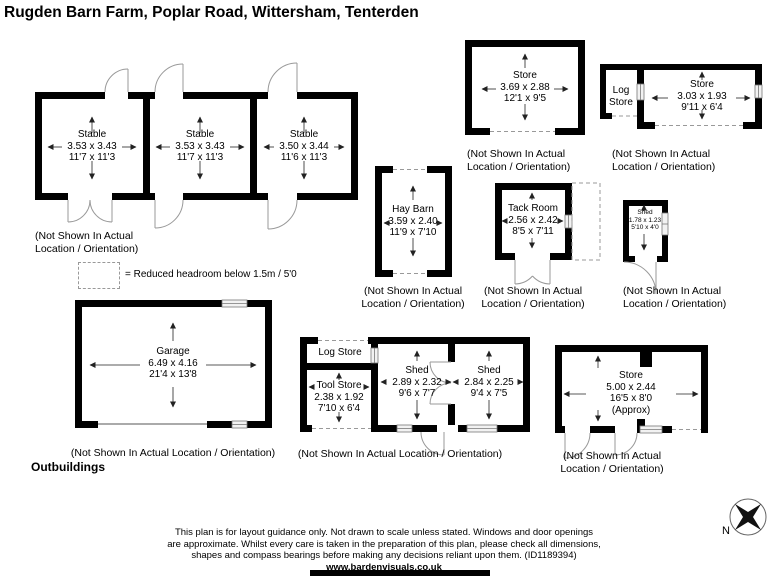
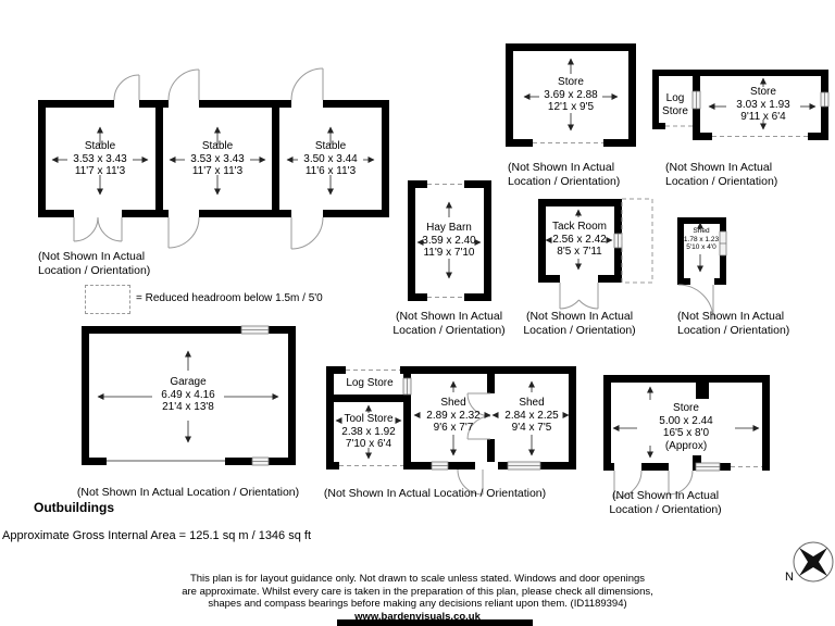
- Rugden Barn Farm, Poplar Road, Wittersham, Tenterden
  Stable
  3.53 x 3.43
  11'7 x 11'3
  Stable
  3.53 x 3.43
  11'7 x 11'3
  Stable
  3.50 x 3.44
  11'6 x 11'3
  Garage
  6.49 x 4.16
  21'4 x 13'8
  Store
  3.69 x 2.88
  12'1 x 9'5
  Log
  Store
  Store
  3.03 x 1.93
  9'11 x 6'4
  Hay Barn
  3.59 x 2.40
  11'9 x 7'10
  Tack Room
  2.56 x 2.42
  8'5 x 7'11
  Log Store
  Tool Store
  2.38 x 1.92
  7'10 x 6'4
  Shed
  2.89 x 2.32
  9'6 x 7'7
  Shed
  2.84 x 2.25
  9'4 x 7'5
  Store
  5.00 x 2.44
  16'5 x 8'0
  (Approx)
  (Not Shown In Actual
  Location / Orientation)
  (Not Shown In Actual
  Location / Orientation)
  (Not Shown In Actual
  Location / Orientation)
  (Not Shown In Actual
  Location / Orientation)
  (Not Shown In Actual
  Location / Orientation)
  (Not Shown In Actual
  Location / Orientation)
  (Not Shown In Actual Location / Orientation)
  (Not Shown In Actual Location / Orientation)
  (Not Shown In Actual
  Location / Orientation)
  = Reduced headroom below 1.5m / 5'0
  Outbuildings
+ Approximate Gross Internal Area = 125.1 sq m / 1346 sq ft
  N
  This plan is for layout guidance only. Not drawn to scale unless stated. Windows and door openings
  are approximate. Whilst every care is taken in the preparation of this plan, please check all dimensions,
  shapes and compass bearings before making any decisions reliant upon them. (ID1189394)
  www.bardenvisuals.co.uk
